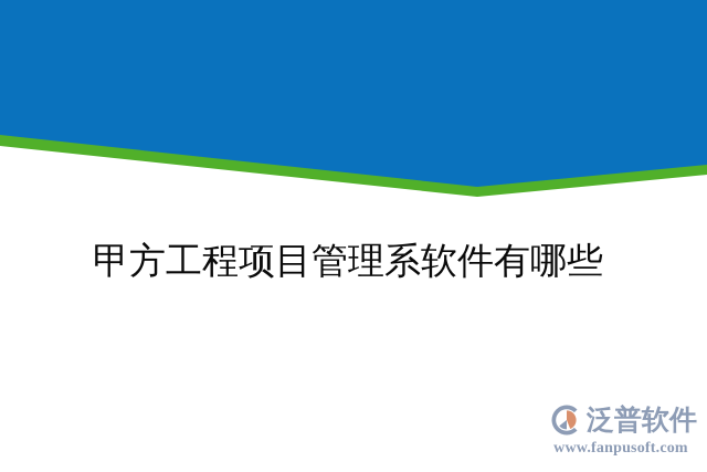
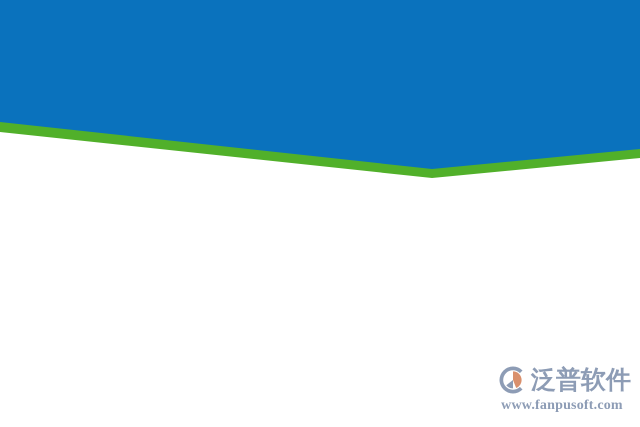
- 甲方工程项目管理系软件有哪些
  泛普软件
  www.fanpusoft.com
